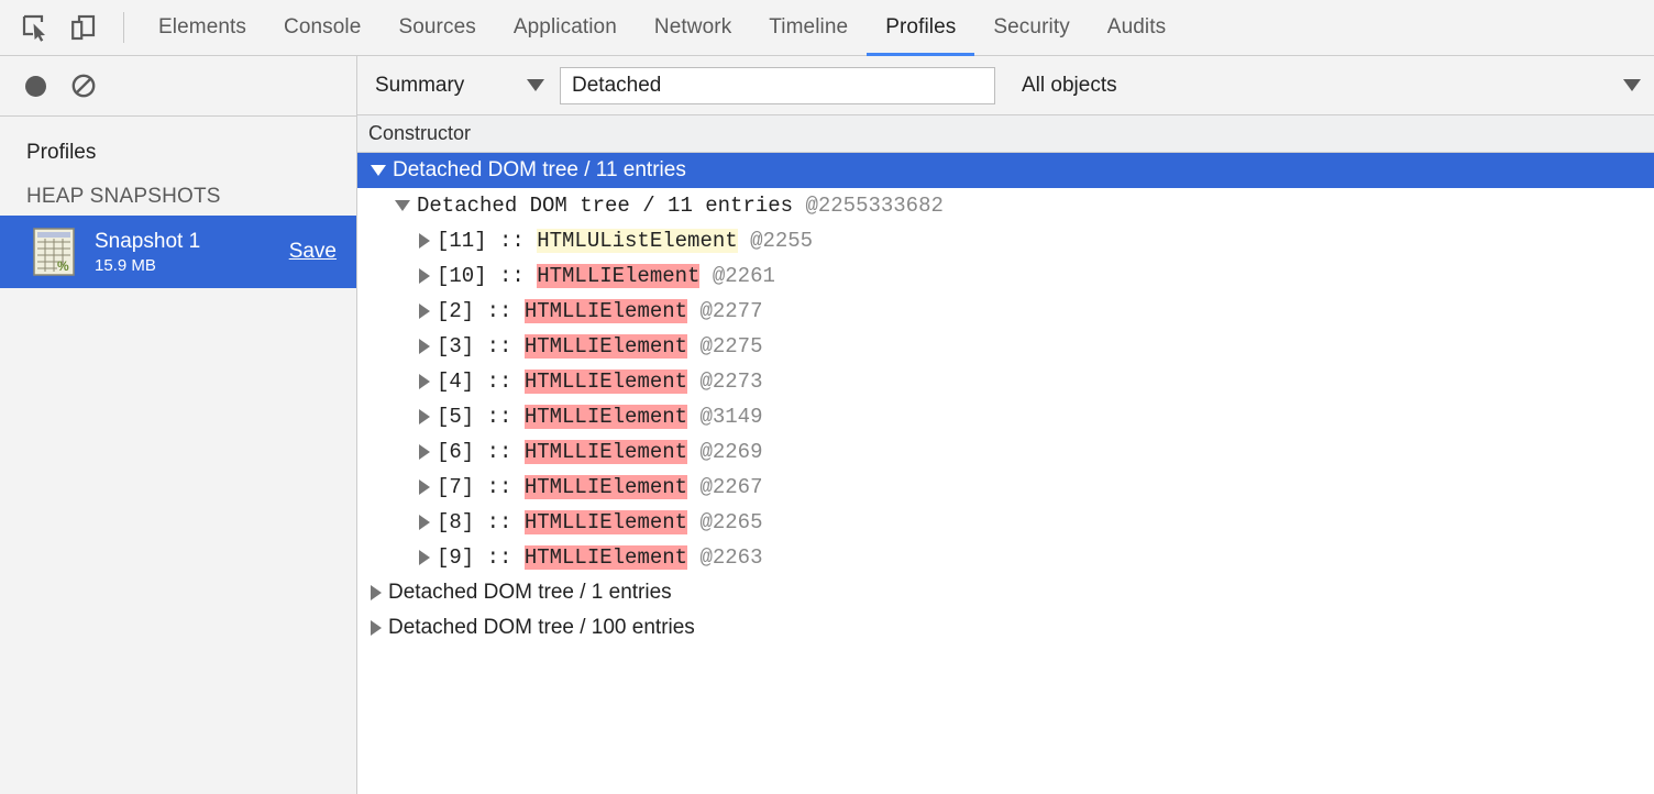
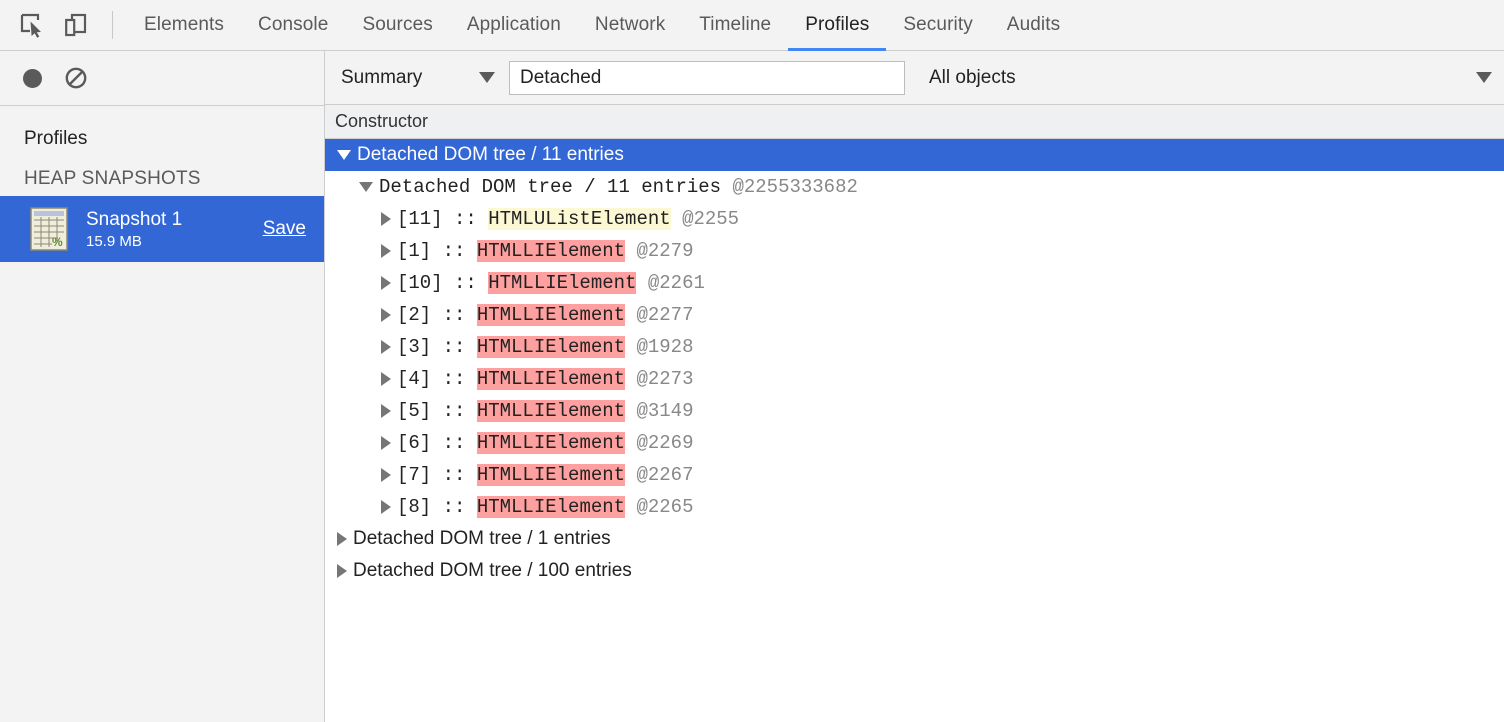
  Elements
  Console
  Sources
  Application
  Network
  Timeline
  Profiles
  Security
  Audits
  Profiles
  HEAP SNAPSHOTS
  %
  Snapshot 1
  15.9 MB
  Save
  Summary
  Detached
  All objects
  Constructor
  Detached DOM tree / 11 entries
  Detached DOM tree / 11 entries @2255333682
  [11] :: HTMLUListElement @2255
+ [1] :: HTMLLIElement @2279
  [10] :: HTMLLIElement @2261
  [2] :: HTMLLIElement @2277
- [3] :: HTMLLIElement @2275
+ [3] :: HTMLLIElement @1928
  [4] :: HTMLLIElement @2273
  [5] :: HTMLLIElement @3149
  [6] :: HTMLLIElement @2269
  [7] :: HTMLLIElement @2267
  [8] :: HTMLLIElement @2265
- [9] :: HTMLLIElement @2263
  Detached DOM tree / 1 entries
  Detached DOM tree / 100 entries
